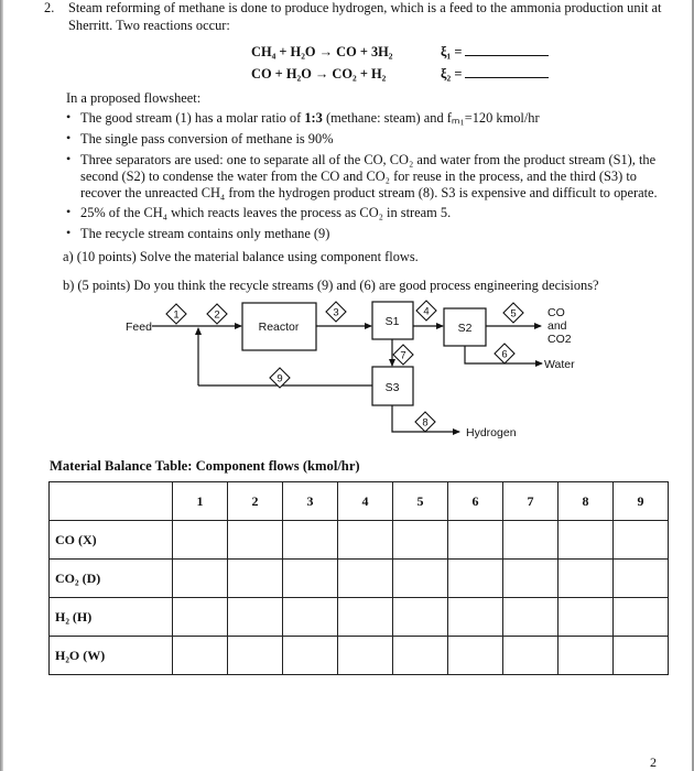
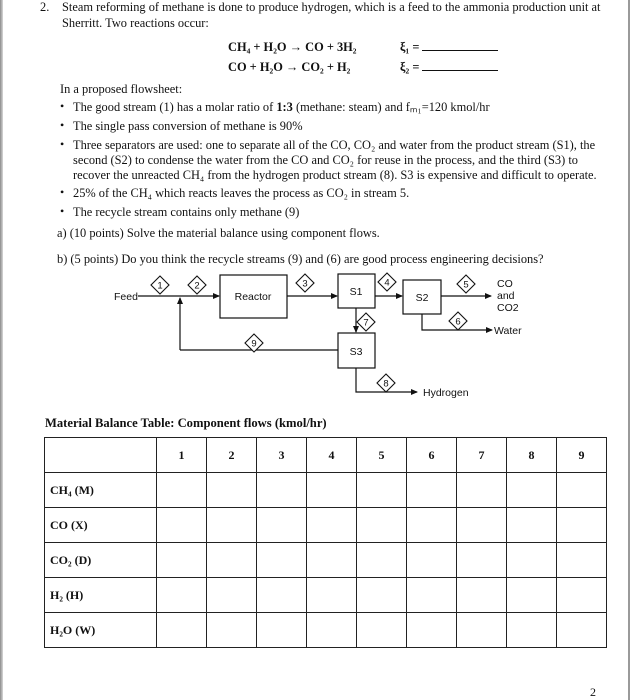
  2.
  Steam reforming of methane is done to produce hydrogen, which is a feed to the ammonia production unit at
  Sherritt. Two reactions occur:
  CH₄ + H₂O → CO + 3H₂
  ξ₁ =
  CO + H₂O → CO₂ + H₂
  ξ₂ =
  In a proposed flowsheet:
  •
  The good stream (1) has a molar ratio of 1:3 (methane: steam) and fₘ₁=120 kmol/hr
  •
  The single pass conversion of methane is 90%
  •
  Three separators are used: one to separate all of the CO, CO₂ and water from the product stream (S1), the
  second (S2) to condense the water from the CO and CO₂ for reuse in the process, and the third (S3) to
  recover the unreacted CH₄ from the hydrogen product stream (8). S3 is expensive and difficult to operate.
  •
  25% of the CH₄ which reacts leaves the process as CO₂ in stream 5.
  •
  The recycle stream contains only methane (9)
  a) (10 points) Solve the material balance using component flows.
  b) (5 points) Do you think the recycle streams (9) and (6) are good process engineering decisions?
  Feed
  Reactor
  S1
  S2
  S3
  CO
  and
  CO2
  Water
  Hydrogen
  1
  2
  3
  4
  5
  6
  7
  8
  9
  Material Balance Table: Component flows (kmol/hr)
  	1	2	3	4	5	6	7	8	9
+ CH₄ (M)
  CO (X)
  CO₂ (D)
  H₂ (H)
  H₂O (W)
  2
